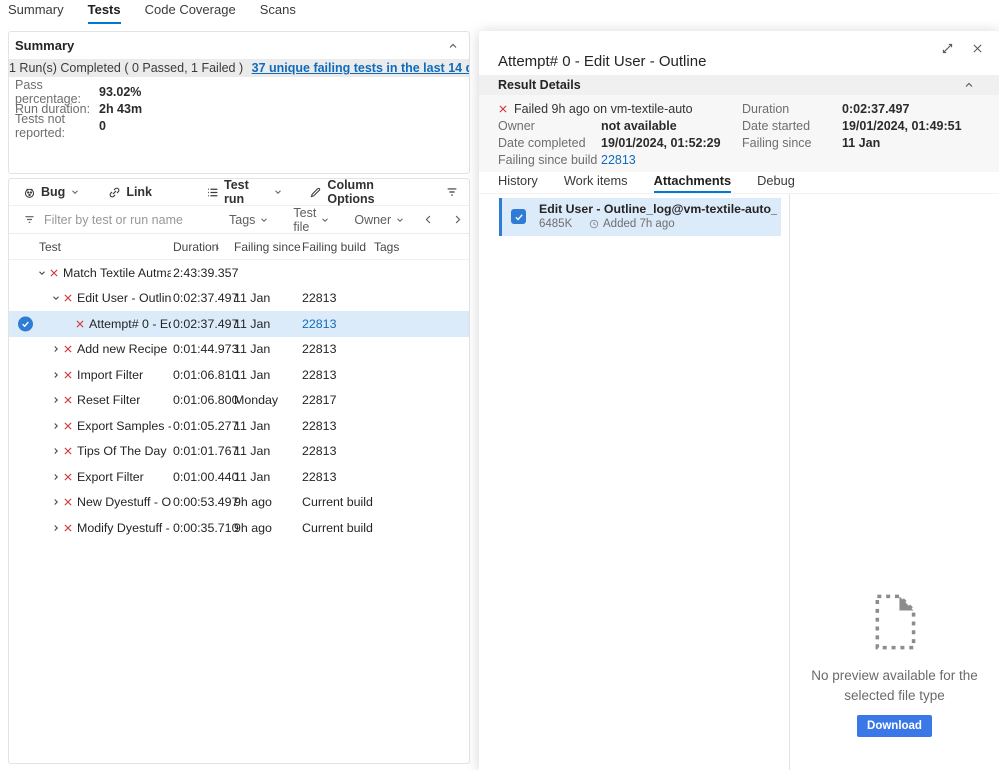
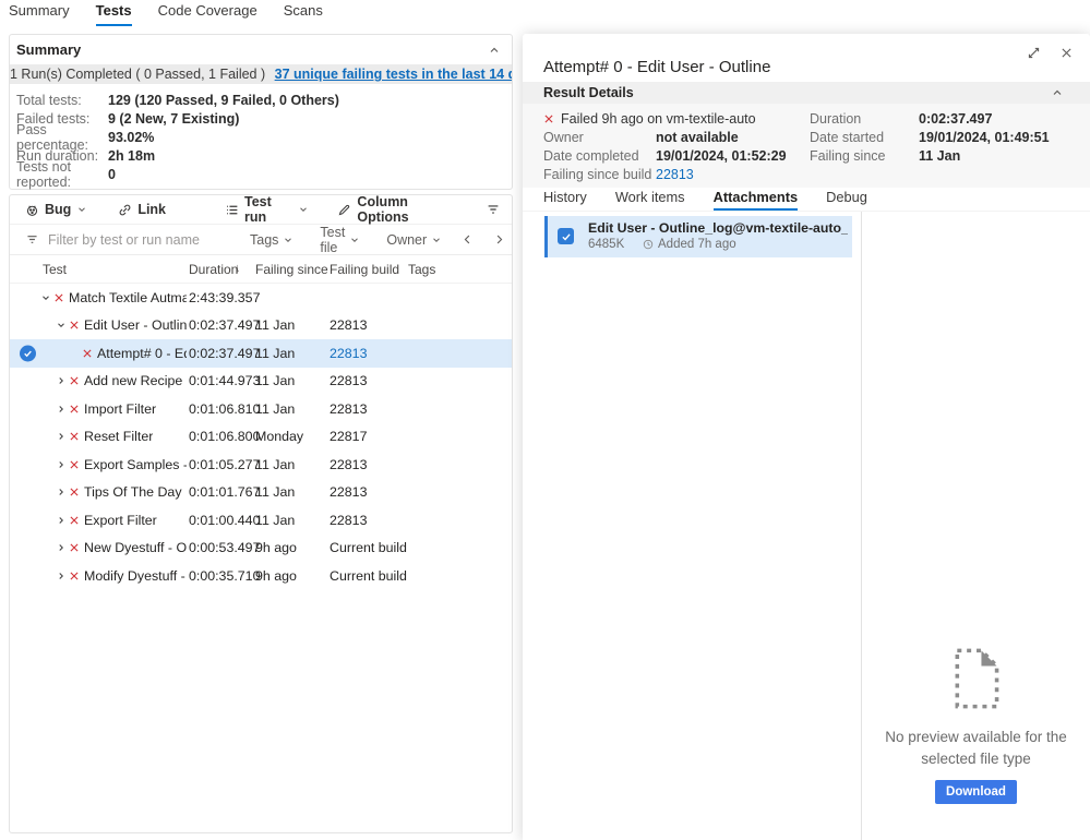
  Summary
  Tests
  Code Coverage
  Scans
  Summary
  1 Run(s) Completed ( 0 Passed, 1 Failed ) 37 unique failing tests in the last 14
+ Total tests:
+ 129 (120 Passed, 9 Failed, 0 Others)
+ Failed tests:
+ 9 (2 New, 7 Existing)
  Pass percentage:
  93.02%
  Run duration:
- 2h 43m
+ 2h 18m
  Tests not reported:
  0
  Bug
  Link
  Test run
  Column Options
  Filter by test or run name
  Tags
  Test file
  Owner
  Test
  Duration
  ↓
  Failing since
  Failing build
  Tags
  Match Textile Autma
  2:43:39.357
  Edit User - Outlin
  0:02:37.497
  11 Jan
  22813
  Attempt# 0 - E
  0:02:37.497
  11 Jan
  22813
  Add new Recipe
  0:01:44.973
  11 Jan
  22813
  Import Filter
  0:01:06.810
  11 Jan
  22813
  Reset Filter
  0:01:06.800
  Monday
  22817
  Export Samples -
  0:01:05.277
  11 Jan
  22813
  Tips Of The Day
  0:01:01.767
  11 Jan
  22813
  Export Filter
  0:01:00.440
  11 Jan
  22813
  New Dyestuff - O
  0:00:53.497
  9h ago
  Current build
  Modify Dyestuff -
  0:00:35.710
  9h ago
  Current build
  Attempt# 0 - Edit User - Outline
  Result Details
  Failed 9h ago on vm-textile-auto
  Duration
  0:02:37.497
  Owner
  not available
  Date started
  19/01/2024, 01:49:51
  Date completed
  19/01/2024, 01:52:29
  Failing since
  11 Jan
  Failing since build
  22813
  History
  Work items
  Attachments
  Debug
  Edit User - Outline_log@vm-textile-auto_
  6485K
  Added 7h ago
  No preview available for the selected file type
  Download
